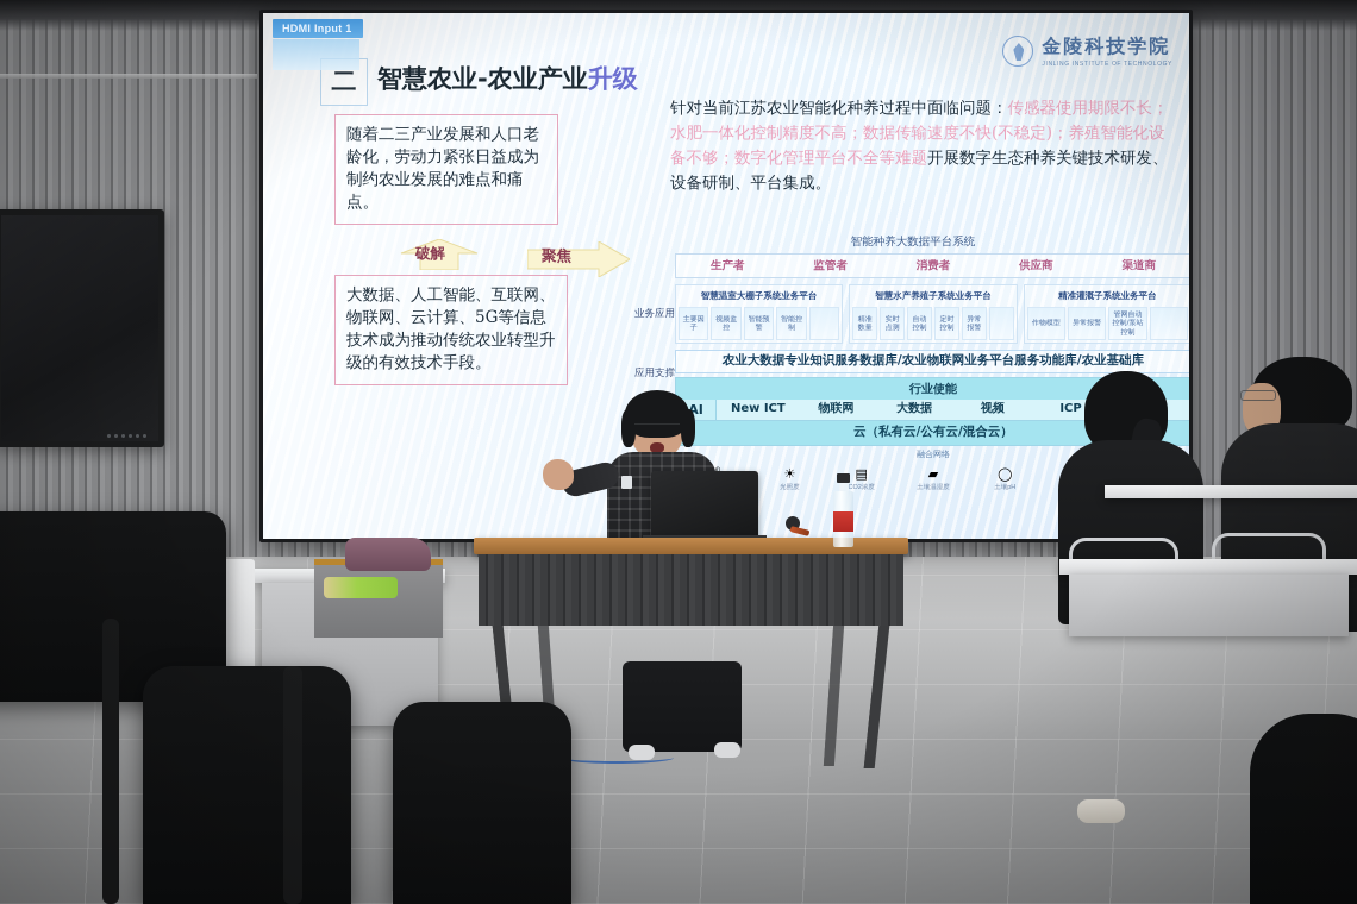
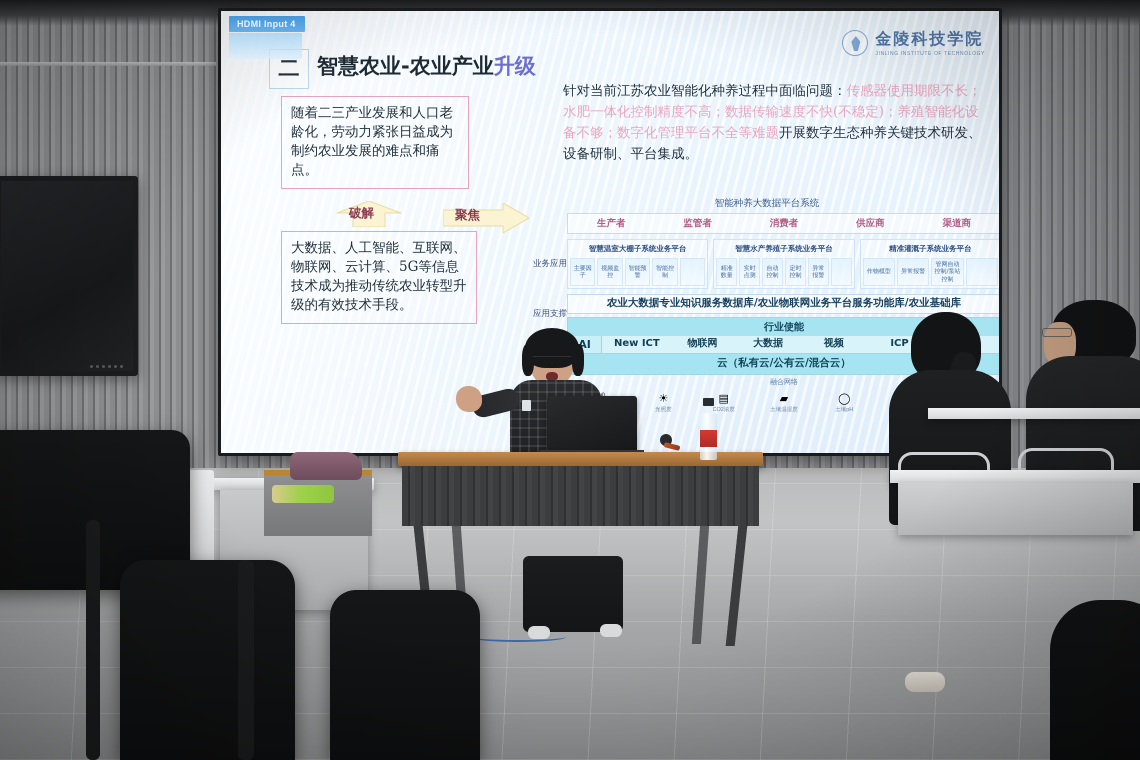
- HDMI Input 1
+ HDMI Input 4
